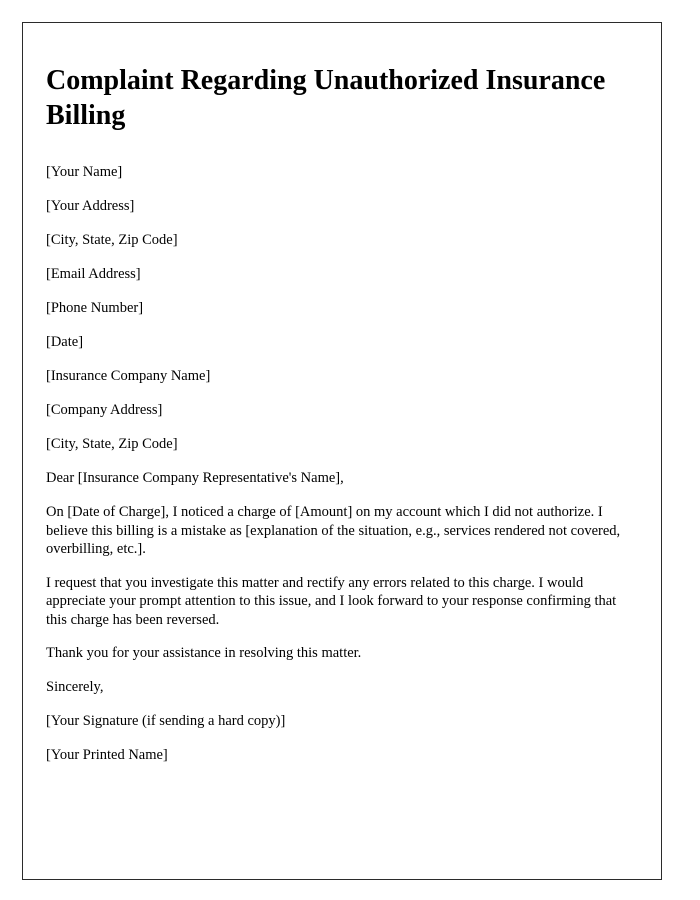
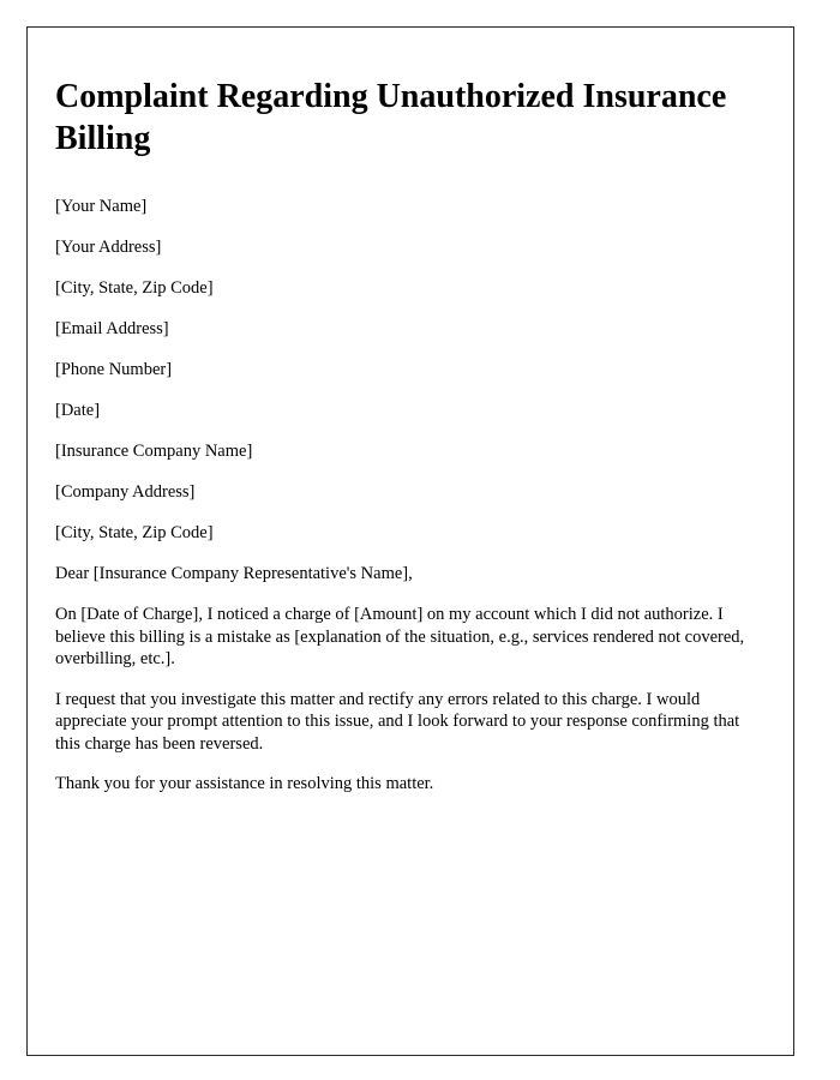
  Complaint Regarding Unauthorized Insurance Billing
  [Your Name]
  [Your Address]
  [City, State, Zip Code]
  [Email Address]
  [Phone Number]
  [Date]
  [Insurance Company Name]
  [Company Address]
  [City, State, Zip Code]
  Dear [Insurance Company Representative's Name],
  On [Date of Charge], I noticed a charge of [Amount] on my account which I did not authorize. I believe this billing is a mistake as [explanation of the situation, e.g., services rendered not covered, overbilling, etc.].
  I request that you investigate this matter and rectify any errors related to this charge. I would appreciate your prompt attention to this issue, and I look forward to your response confirming that this charge has been reversed.
  Thank you for your assistance in resolving this matter.
- Sincerely,
- [Your Signature (if sending a hard copy)]
- [Your Printed Name]
